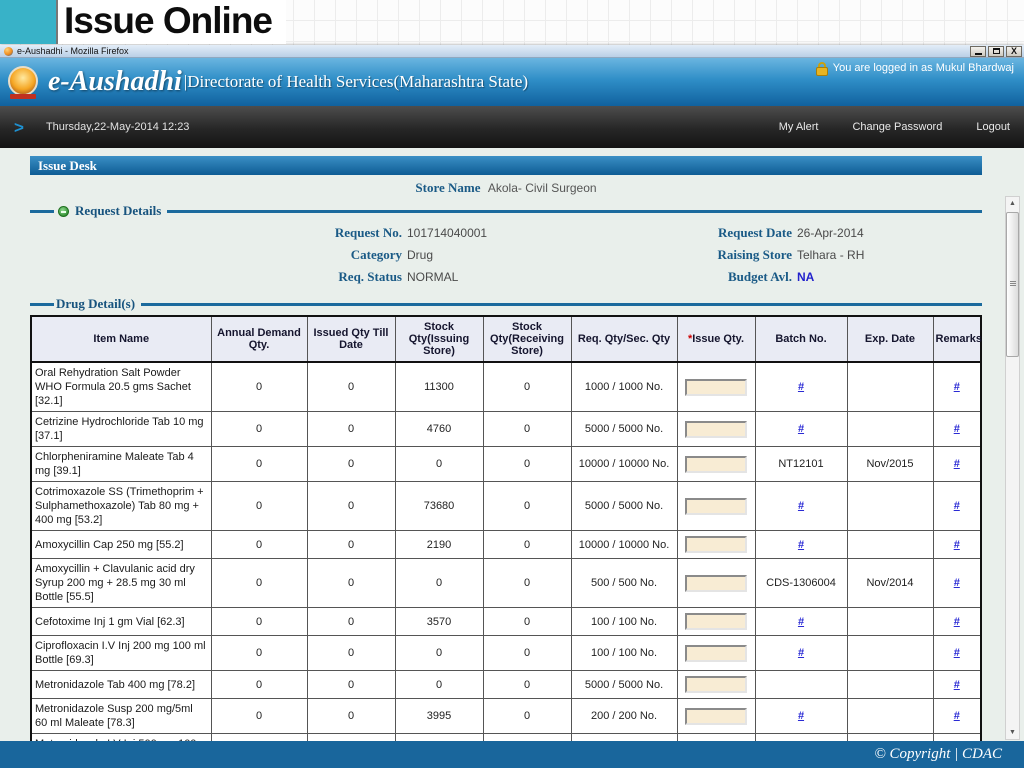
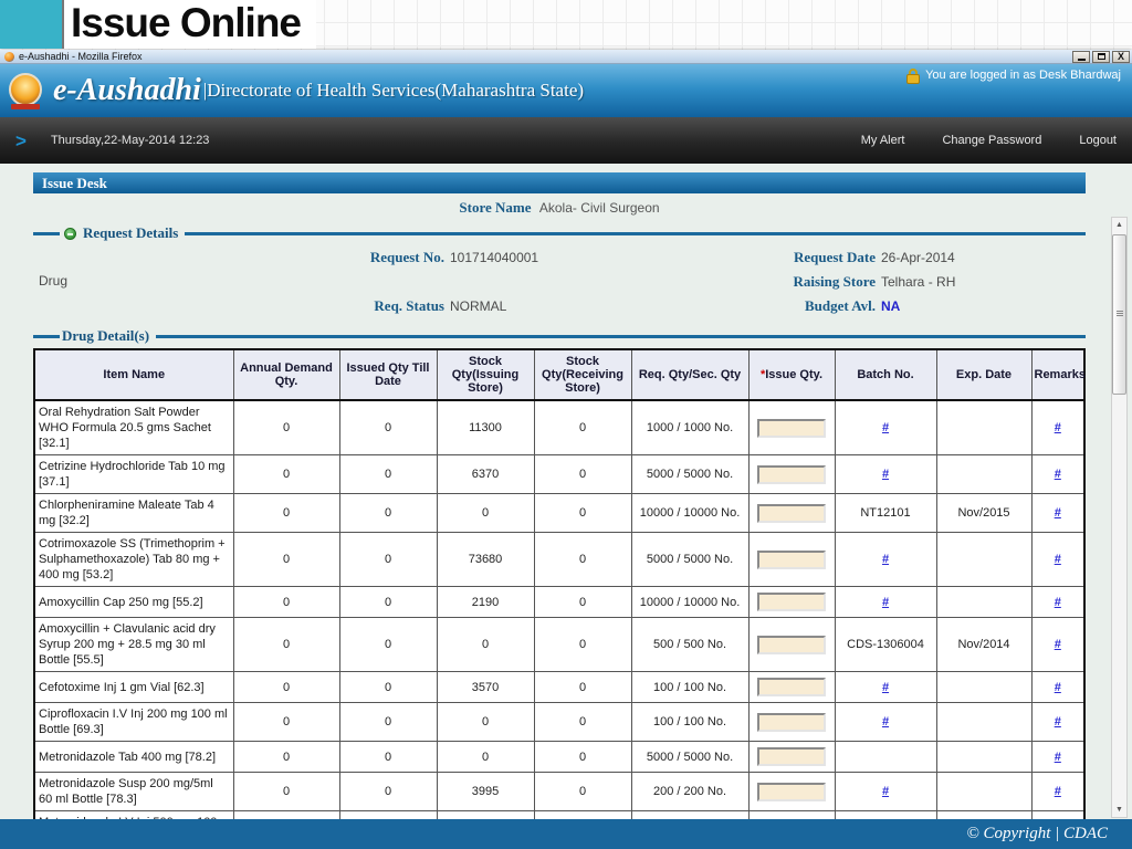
  Issue Online
  e-Aushadhi - Mozilla Firefox
  X
  e-Aushadhi
  |Directorate of Health Services(Maharashtra State)
- You are logged in as Mukul Bhardwaj
+ You are logged in as Desk Bhardwaj
  >
  Thursday,22-May-2014 12:23
  My Alert
  Change Password
  Logout
  Issue Desk
  Store Name Akola- Civil Surgeon
  Request Details
  Request No.
  101714040001
- Category
  Drug
  Req. Status
  NORMAL
  Request Date
  26-Apr-2014
  Raising Store
  Telhara - RH
  Budget Avl.
  NA
  Drug Detail(s)
  Item Name	Annual Demand Qty.	Issued Qty Till Date	Stock Qty(Issuing Store)	Stock Qty(Receiving Store)	Req. Qty/Sec. Qty	*Issue Qty.	Batch No.	Exp. Date	Remarks
  Oral Rehydration Salt Powder WHO Formula 20.5 gms Sachet [32.1]	0	0	11300	0	1000 / 1000 No.		#		#
- Cetrizine Hydrochloride Tab 10 mg [37.1]	0	0	4760	0	5000 / 5000 No.		#		#
+ Cetrizine Hydrochloride Tab 10 mg [37.1]	0	0	6370	0	5000 / 5000 No.		#		#
- Chlorpheniramine Maleate Tab 4 mg [39.1]	0	0	0	0	10000 / 10000 No.		NT12101	Nov/2015	#
+ Chlorpheniramine Maleate Tab 4 mg [32.2]	0	0	0	0	10000 / 10000 No.		NT12101	Nov/2015	#
  Cotrimoxazole SS (Trimethoprim + Sulphamethoxazole) Tab 80 mg + 400 mg [53.2]	0	0	73680	0	5000 / 5000 No.		#		#
  Amoxycillin Cap 250 mg [55.2]	0	0	2190	0	10000 / 10000 No.		#		#
  Amoxycillin + Clavulanic acid dry Syrup 200 mg + 28.5 mg 30 ml Bottle [55.5]	0	0	0	0	500 / 500 No.		CDS-1306004	Nov/2014	#
  Cefotoxime Inj 1 gm Vial [62.3]	0	0	3570	0	100 / 100 No.		#		#
  Ciprofloxacin I.V Inj 200 mg 100 ml Bottle [69.3]	0	0	0	0	100 / 100 No.		#		#
  Metronidazole Tab 400 mg [78.2]	0	0	0	0	5000 / 5000 No.				#
- Metronidazole Susp 200 mg/5ml 60 ml Maleate [78.3]	0	0	3995	0	200 / 200 No.		#		#
+ Metronidazole Susp 200 mg/5ml 60 ml Bottle [78.3]	0	0	3995	0	200 / 200 No.		#		#
  © Copyright | CDAC
